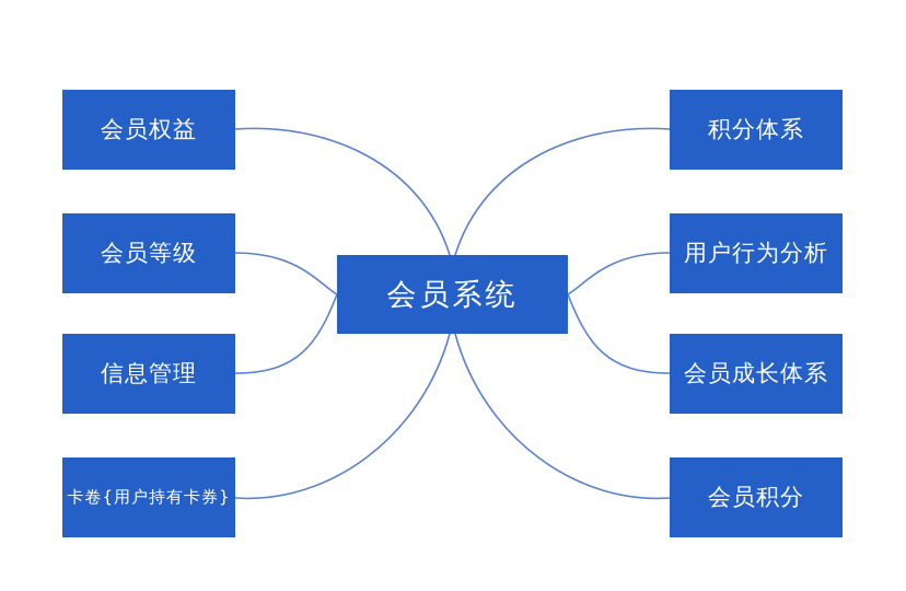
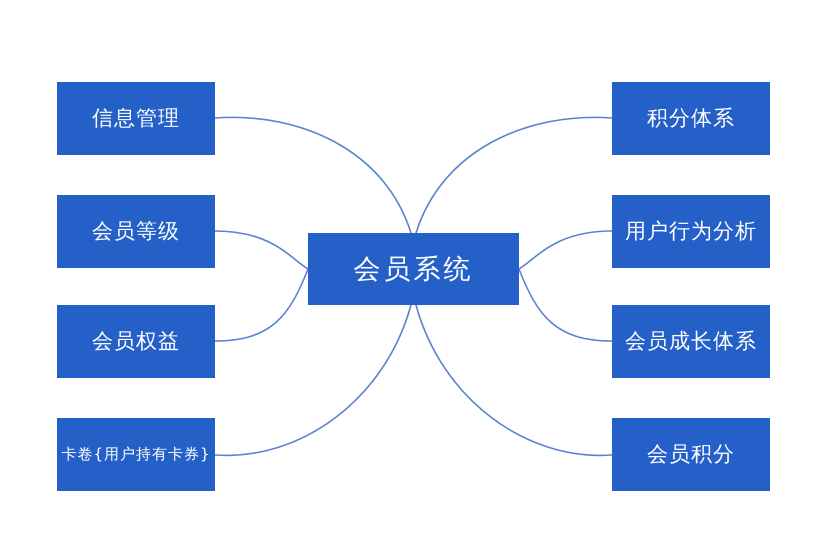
  会员系统
- 会员权益
+ 信息管理
  会员等级
- 信息管理
+ 会员权益
  卡卷{用户持有卡券}
  积分体系
  用户行为分析
  会员成长体系
  会员积分
